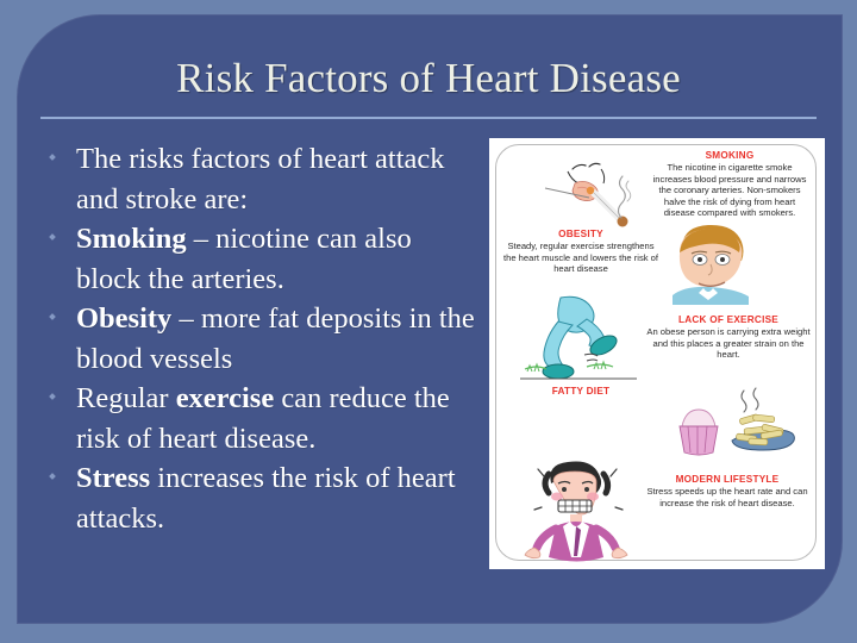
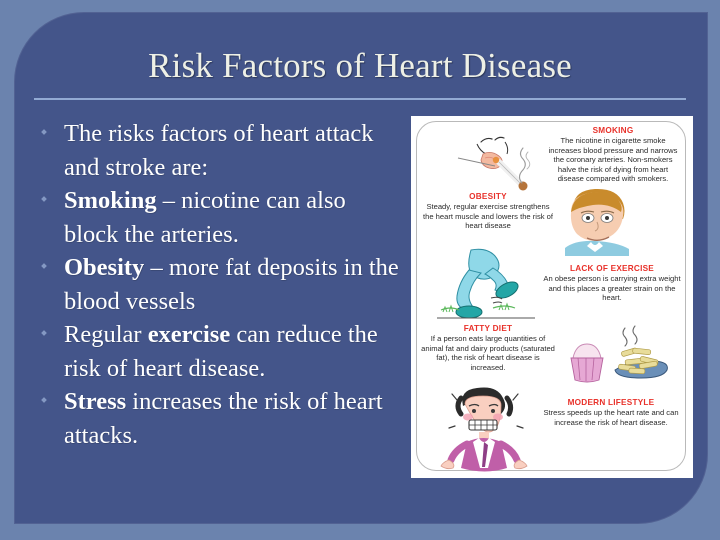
  Risk Factors of Heart Disease
  The risks factors of heart attack and stroke are:
  Smoking – nicotine can also block the arteries.
  Obesity – more fat deposits in the blood vessels
  Regular exercise can reduce the risk of heart disease.
  Stress increases the risk of heart attacks.
  SMOKING
  The nicotine in cigarette smoke increases blood pressure and narrows the coronary arteries. Non-smokers halve the risk of dying from heart disease compared with smokers.
  OBESITY
  Steady, regular exercise strengthens the heart muscle and lowers the risk of heart disease
  LACK OF EXERCISE
  An obese person is carrying extra weight and this places a greater strain on the heart.
  FATTY DIET
+ If a person eats large quantities of animal fat and dairy products (saturated fat), the risk of heart disease is increased.
  MODERN LIFESTYLE
  Stress speeds up the heart rate and can increase the risk of heart disease.
